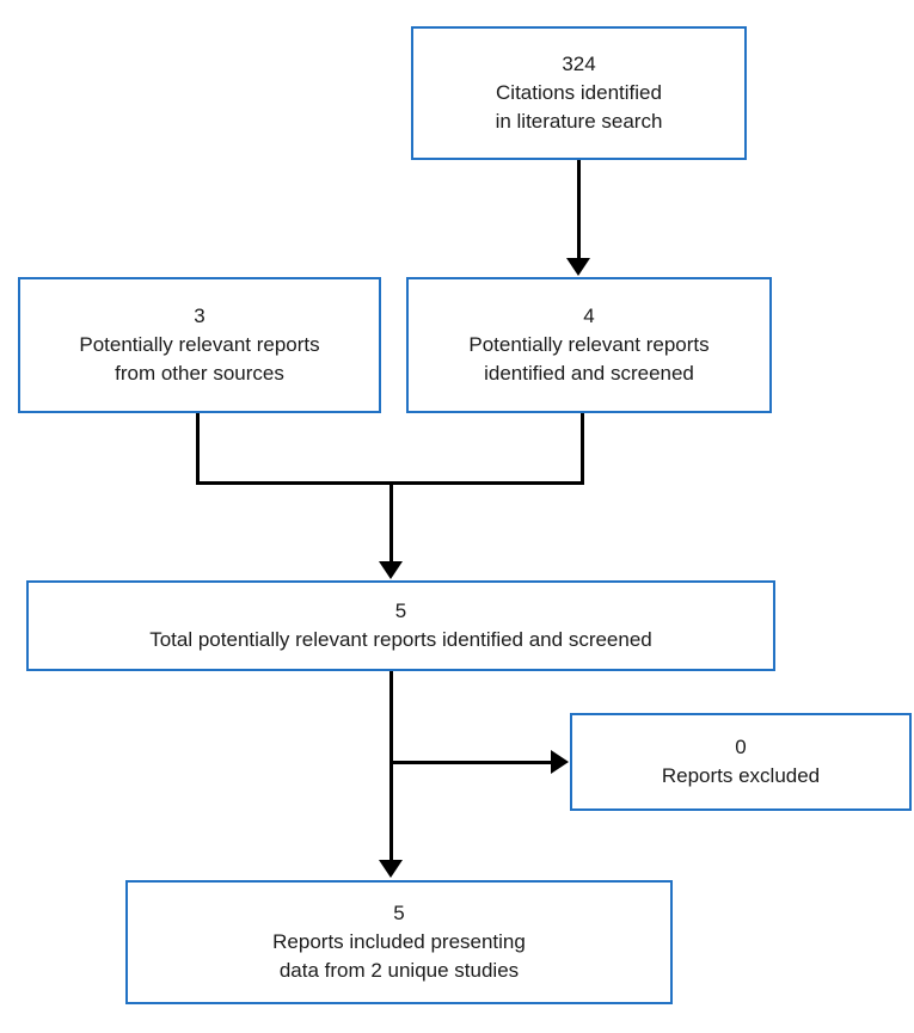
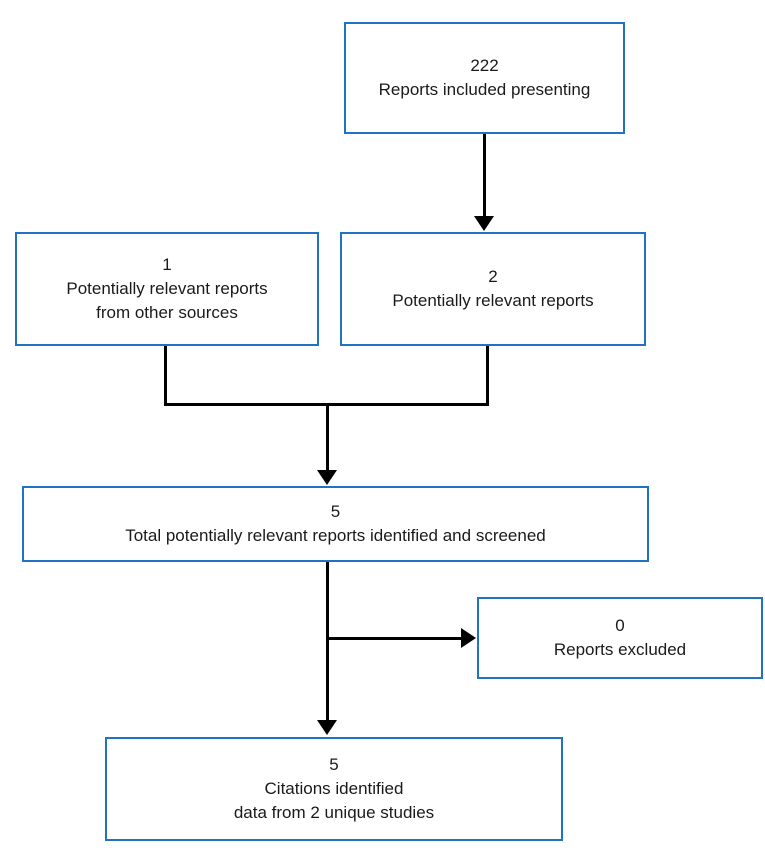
- 324
+ 222
- Citations identified
+ Reports included presenting
- in literature search
- 3
+ 1
  Potentially relevant reports
  from other sources
- 4
+ 2
  Potentially relevant reports
- identified and screened
  5
  Total potentially relevant reports identified and screened
  0
  Reports excluded
  5
- Reports included presenting
+ Citations identified
  data from 2 unique studies
